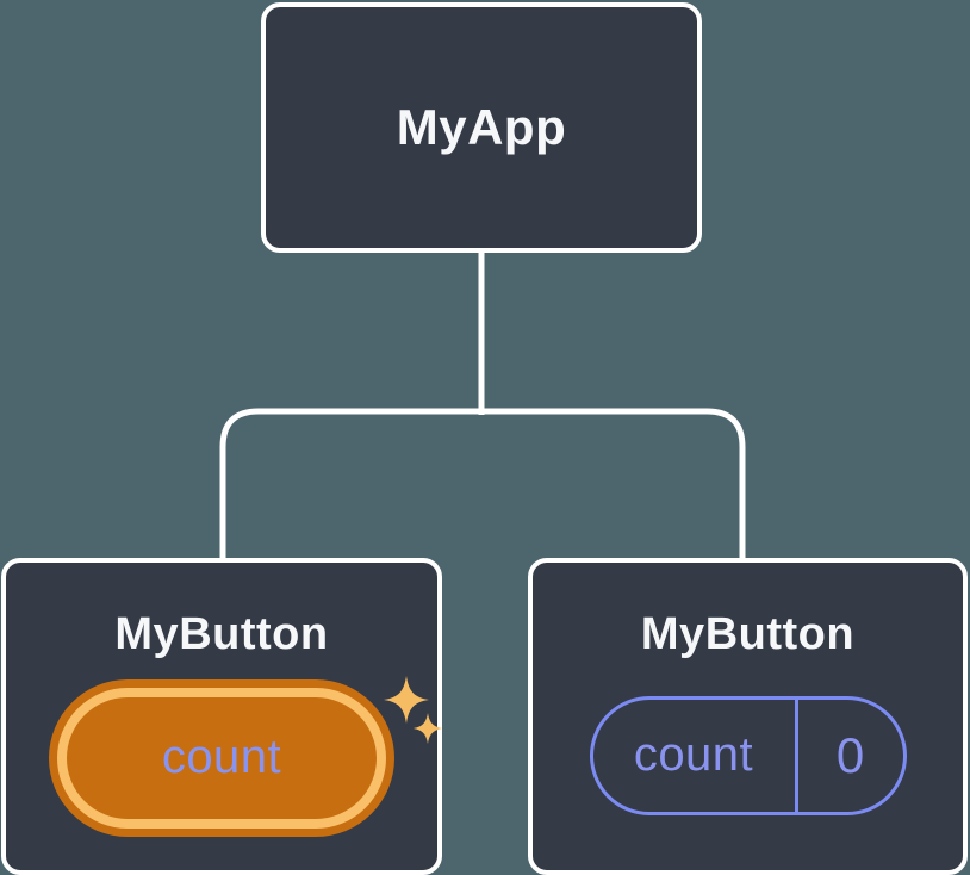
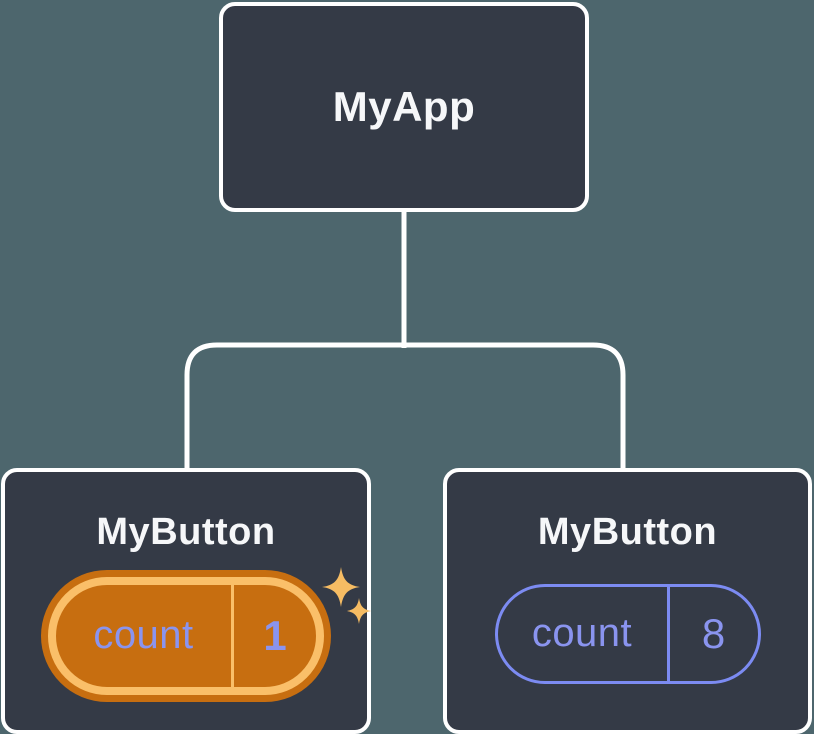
  MyApp
  MyButton
  count
+ 1
  MyButton
  count
- 0
+ 8
